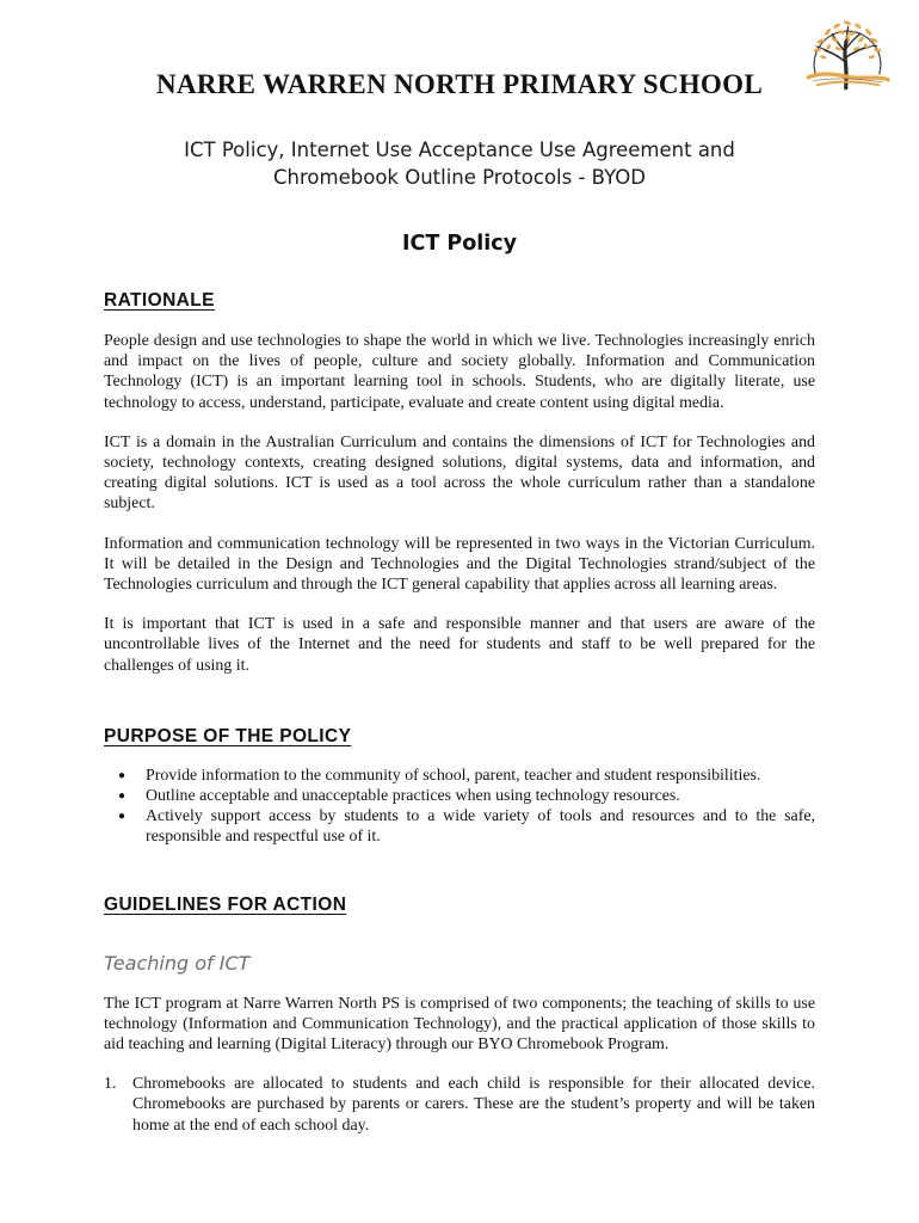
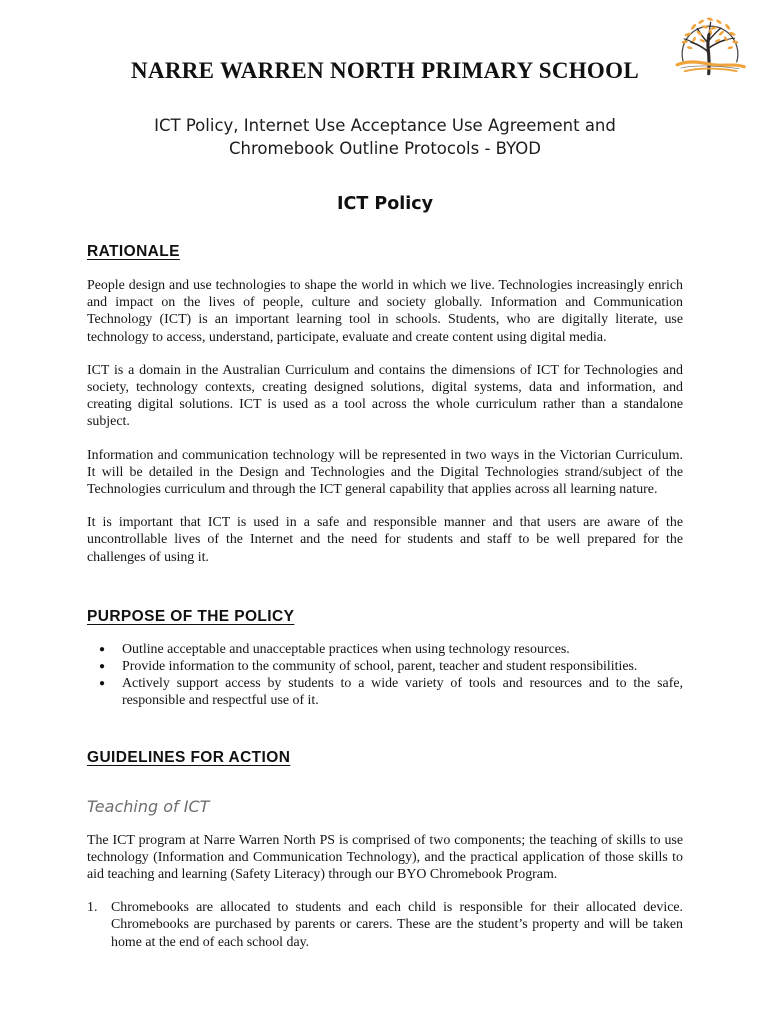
  NARRE WARREN NORTH PRIMARY SCHOOL
  ICT Policy, Internet Use Acceptance Use Agreement and
  Chromebook Outline Protocols - BYOD
  ICT Policy
  RATIONALE
  People design and use technologies to shape the world in which we live. Technologies increasingly enrich and impact on the lives of people, culture and society globally. Information and Communication Technology (ICT) is an important learning tool in schools. Students, who are digitally literate, use technology to access, understand, participate, evaluate and create content using digital media.
  ICT is a domain in the Australian Curriculum and contains the dimensions of ICT for Technologies and society, technology contexts, creating designed solutions, digital systems, data and information, and creating digital solutions. ICT is used as a tool across the whole curriculum rather than a standalone subject.
- Information and communication technology will be represented in two ways in the Victorian Curriculum. It will be detailed in the Design and Technologies and the Digital Technologies strand/subject of the Technologies curriculum and through the ICT general capability that applies across all learning areas.
+ Information and communication technology will be represented in two ways in the Victorian Curriculum. It will be detailed in the Design and Technologies and the Digital Technologies strand/subject of the Technologies curriculum and through the ICT general capability that applies across all learning nature.
  It is important that ICT is used in a safe and responsible manner and that users are aware of the uncontrollable lives of the Internet and the need for students and staff to be well prepared for the challenges of using it.
  PURPOSE OF THE POLICY
  ●
- Provide information to the community of school, parent, teacher and student responsibilities.
+ Outline acceptable and unacceptable practices when using technology resources.
  ●
- Outline acceptable and unacceptable practices when using technology resources.
+ Provide information to the community of school, parent, teacher and student responsibilities.
  ●
  Actively support access by students to a wide variety of tools and resources and to the safe, responsible and respectful use of it.
  GUIDELINES FOR ACTION
  Teaching of ICT
- The ICT program at Narre Warren North PS is comprised of two components; the teaching of skills to use technology (Information and Communication Technology), and the practical application of those skills to aid teaching and learning (Digital Literacy) through our BYO Chromebook Program.
+ The ICT program at Narre Warren North PS is comprised of two components; the teaching of skills to use technology (Information and Communication Technology), and the practical application of those skills to aid teaching and learning (Safety Literacy) through our BYO Chromebook Program.
  1.
  Chromebooks are allocated to students and each child is responsible for their allocated device. Chromebooks are purchased by parents or carers. These are the student’s property and will be taken home at the end of each school day.
